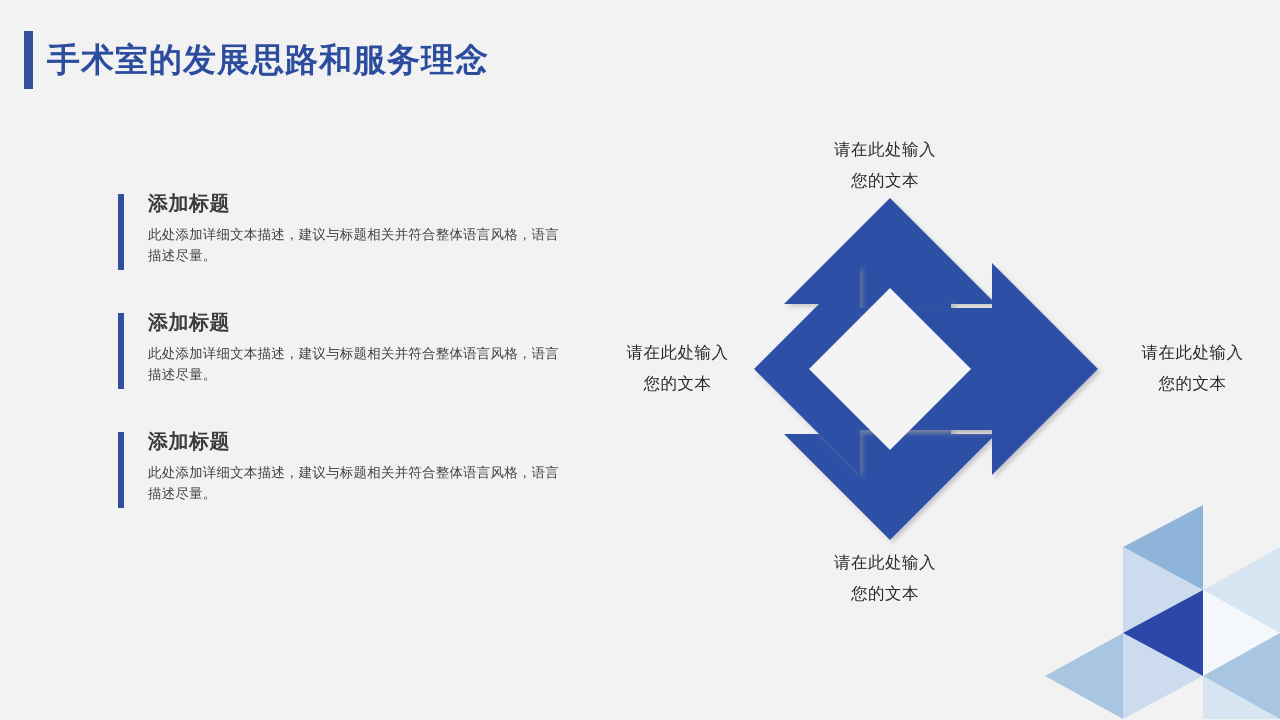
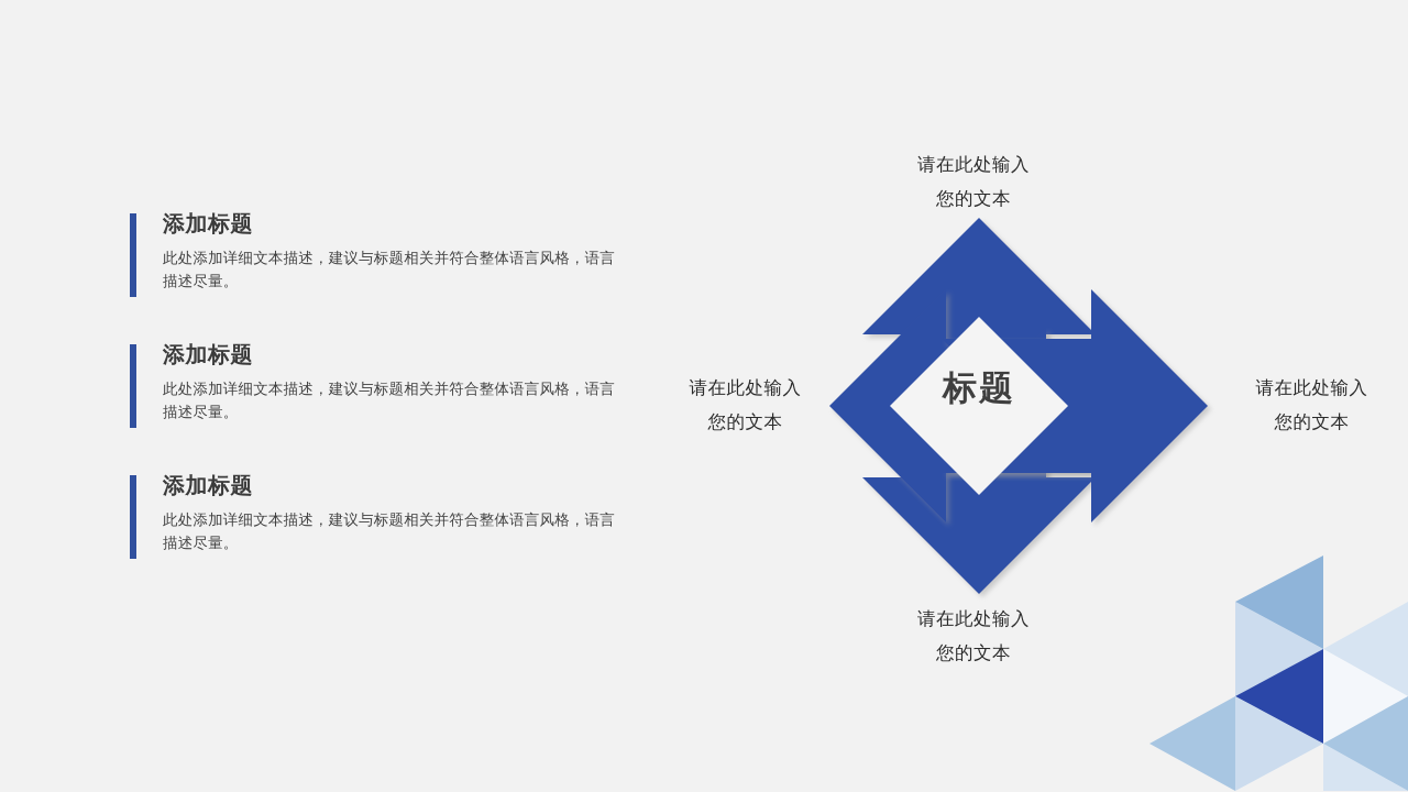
- 手术室的发展思路和服务理念
  添加标题
  此处添加详细文本描述，建议与标题相关并符合整体语言风格，语言描述尽量。
  添加标题
  此处添加详细文本描述，建议与标题相关并符合整体语言风格，语言描述尽量。
  添加标题
  此处添加详细文本描述，建议与标题相关并符合整体语言风格，语言描述尽量。
+ 标题
  请在此处输入
  您的文本
  请在此处输入
  您的文本
  请在此处输入
  您的文本
  请在此处输入
  您的文本
